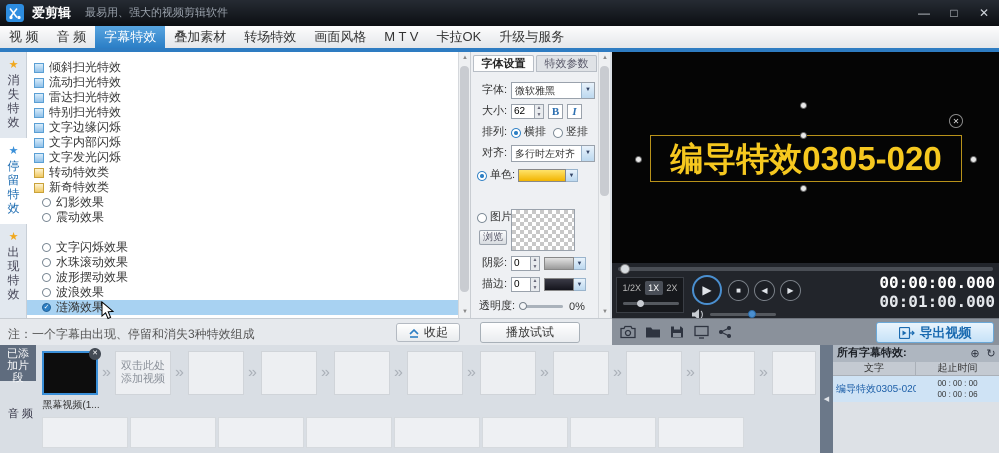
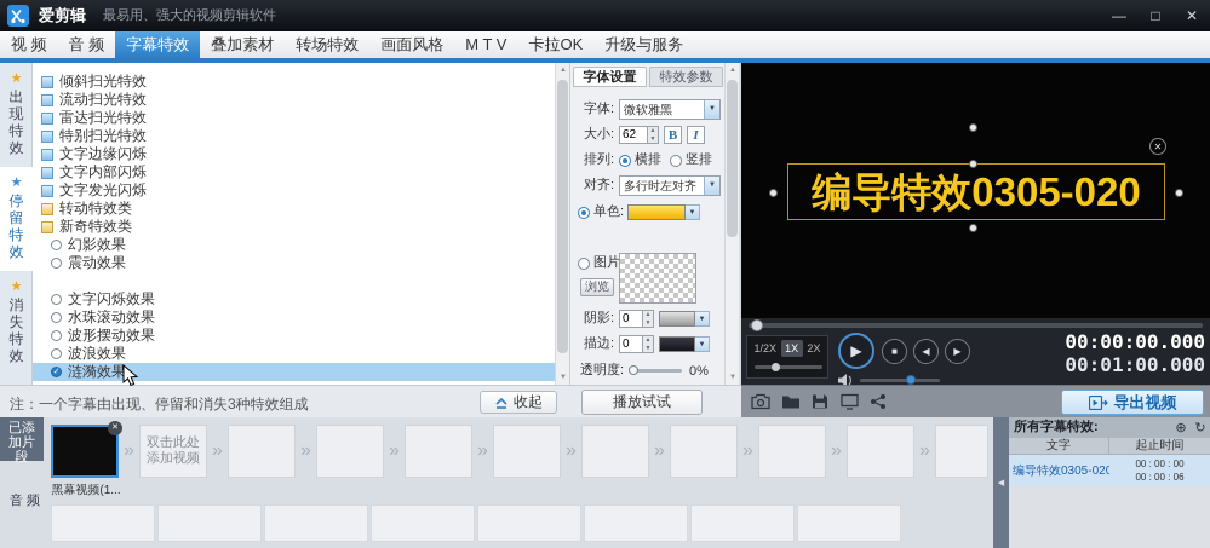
  爱剪辑
  最易用、强大的视频剪辑软件
  —
  □
  ✕
  视 频
  音 频
  字幕特效
  叠加素材
  转场特效
  画面风格
  M T V
  卡拉OK
  升级与服务
  ★
- 消失特效
+ 出现特效
  ★
  停留特效
  ★
- 出现特效
+ 消失特效
  倾斜扫光特效
  流动扫光特效
  雷达扫光特效
  特别扫光特效
  文字边缘闪烁
  文字内部闪烁
  文字发光闪烁
  转动特效类
  新奇特效类
  幻影效果
  震动效果
  文字闪烁效果
  水珠滚动效果
  波形摆动效果
  波浪效果
  涟漪效果
  注：一个字幕由出现、停留和消失3种特效组成
  收起
  播放试试
  字体设置
  特效参数
  字体:
  微软雅黑
  大小:
  62
  B
  I
  排列:
  横排
  竖排
  对齐:
  多行时左对齐
  单色:
  浏览
  阴影:
  0
  描边:
  0
  透明度:
  0%
  编导特效0305-020
  ✕
  1/2X
  1X
  2X
  ▶
  ■
  ◀
  ▶
  00:00:00.000
  00:01:00.000
  导出视频
  已添加片段
  »
  双击此处
  添加视频
  »
  »
  »
  »
  »
  »
  »
  »
  »
  黑幕视频(1...
  音 频
  所有字幕特效:
  ⊕
  ↻
  文字
  起止时间
  编导特效0305-020
  00 : 00 : 00
  00 : 00 : 06
